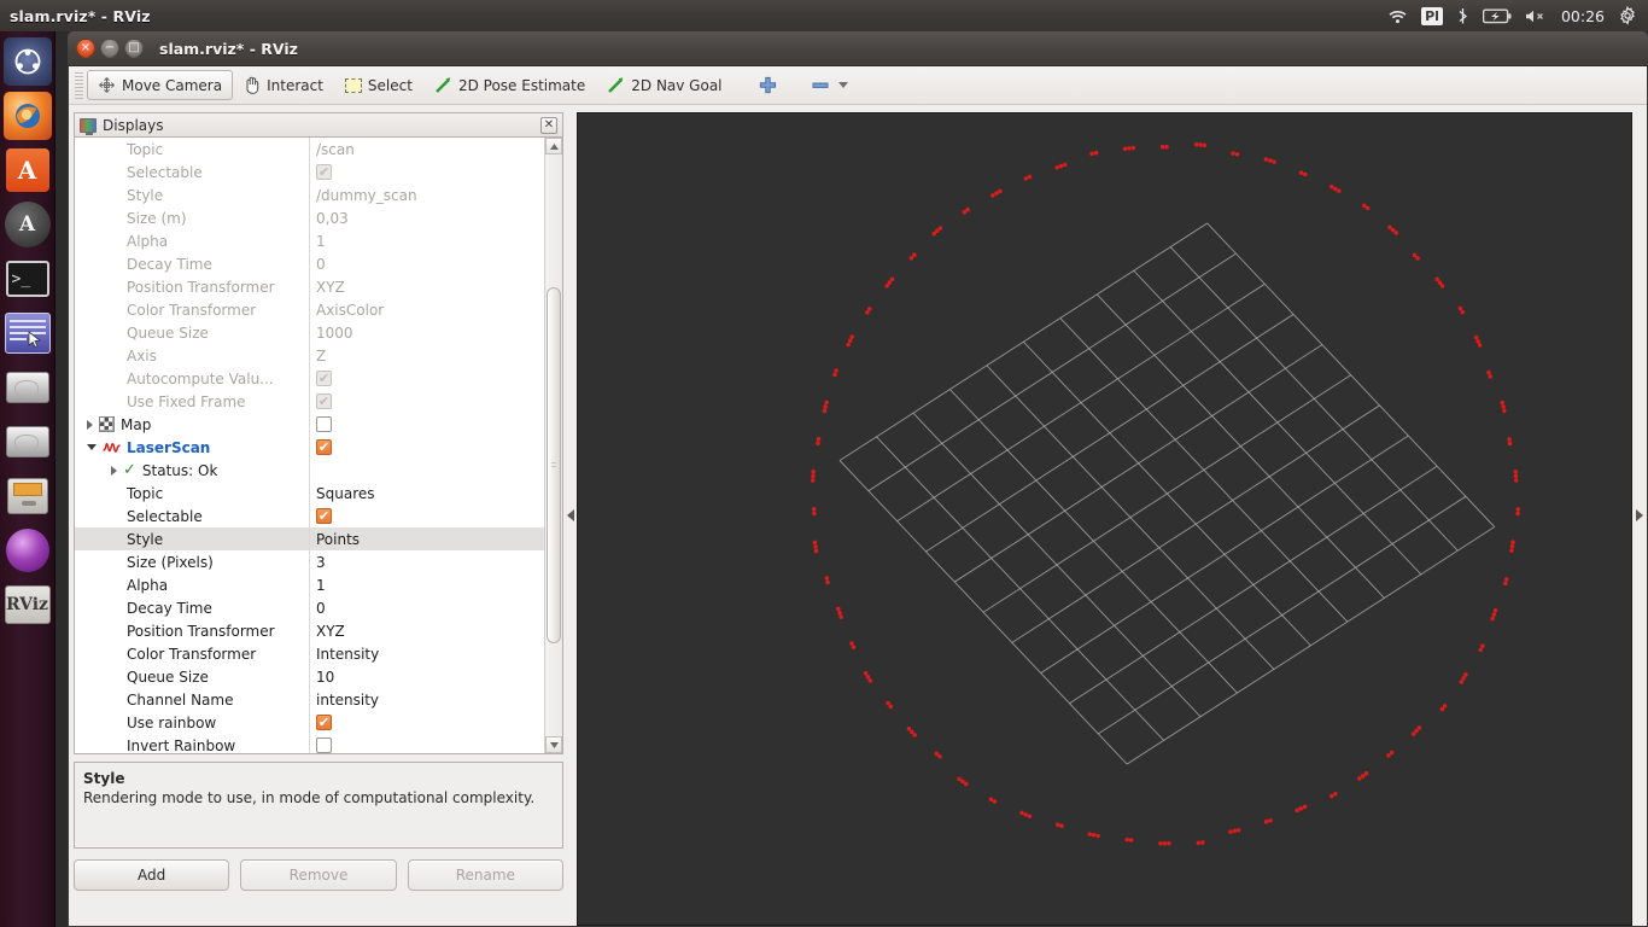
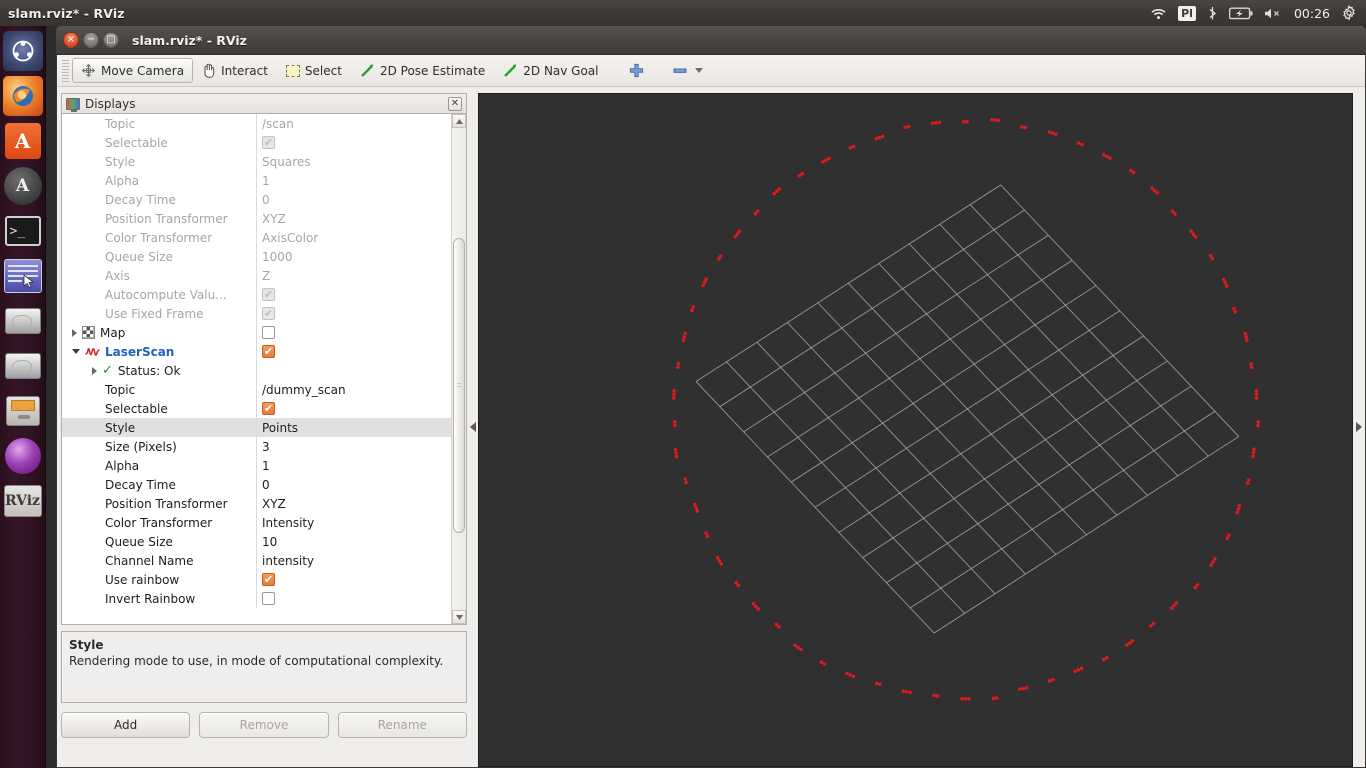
  slam.rviz* - RViz
  Pl
  00:26
  A
  A
  >_
  RViz
  ×
  −
  □
  slam.rviz* - RViz
  Move Camera
  Interact
  Select
  2D Pose Estimate
  2D Nav Goal
  Displays
  ✕
  Topic
  /scan
  Selectable
  Style
- /dummy_scan
+ Squares
- Size (m)
- 0,03
  Alpha
  1
  Decay Time
  0
  Position Transformer
  XYZ
  Color Transformer
  AxisColor
  Queue Size
  1000
  Axis
  Z
  Autocompute Valu...
  Use Fixed Frame
  Map
  LaserScan
  ✓
  Status: Ok
  Topic
- Squares
+ /dummy_scan
  Selectable
  Style
  Points
  Size (Pixels)
  3
  Alpha
  1
  Decay Time
  0
  Position Transformer
  XYZ
  Color Transformer
  Intensity
  Queue Size
  10
  Channel Name
  intensity
  Use rainbow
  Invert Rainbow
  Style
  Rendering mode to use, in mode of computational complexity.
  Add
  Remove
  Rename
